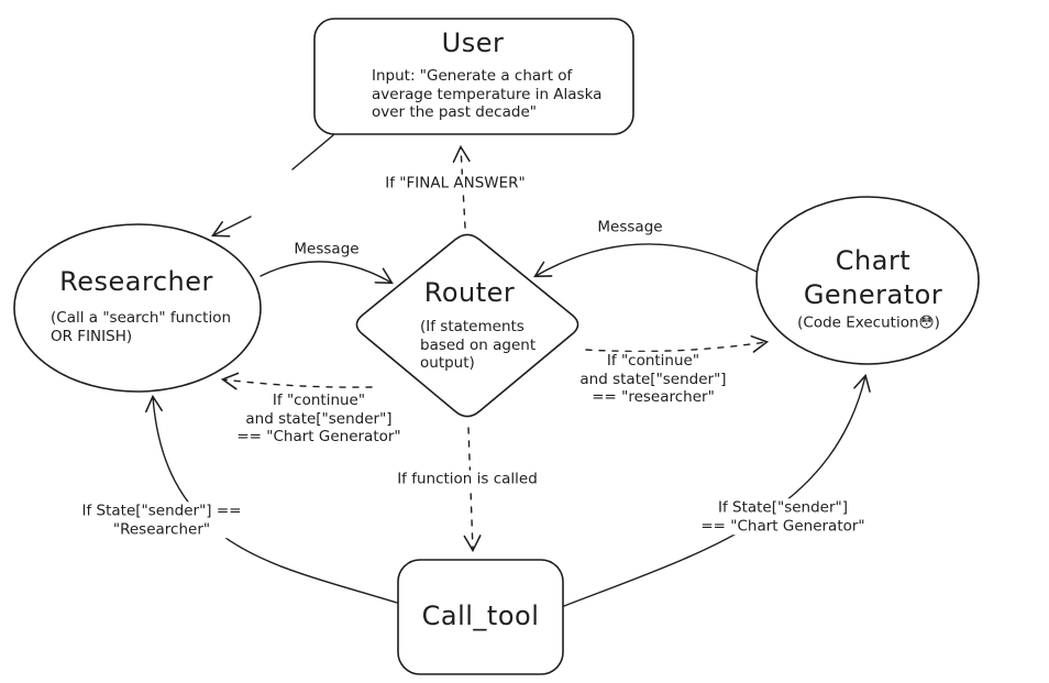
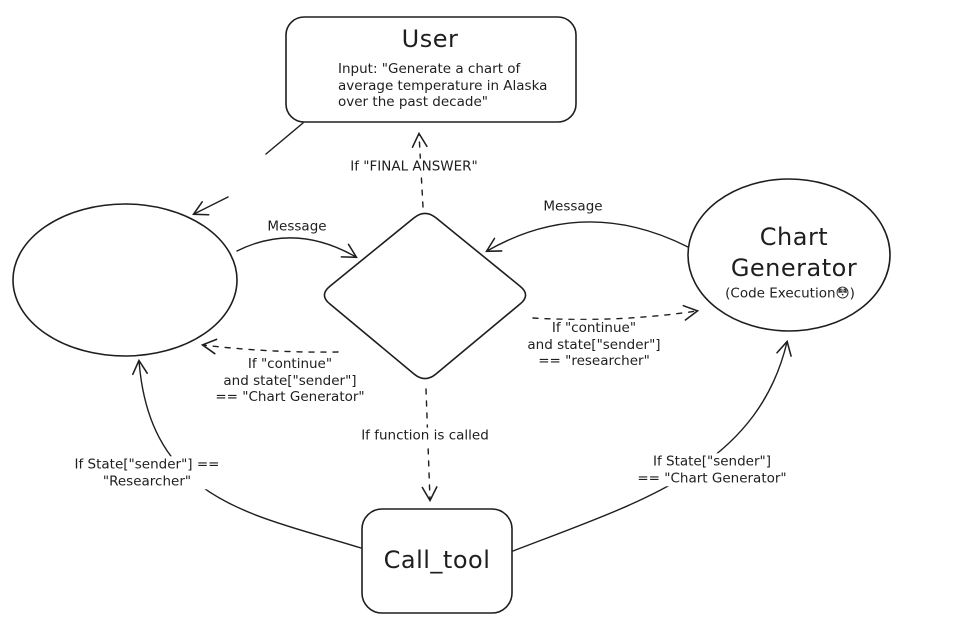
  User
  Input: "Generate a chart of
  average temperature in Alaska
  over the past decade"
- Researcher
- (Call a "search" function
- OR FINISH)
- Router
- (If statements
- based on agent
- output)
  Chart
  Generator
  (Code Execution😳)
  Call_tool
  If "FINAL ANSWER"
  Message
  Message
  If "continue"
  and state["sender"]
  == "Chart Generator"
  If "continue"
  and state["sender"]
  == "researcher"
  If function is called
  If State["sender"] ==
  "Researcher"
  If State["sender"]
  == "Chart Generator"
